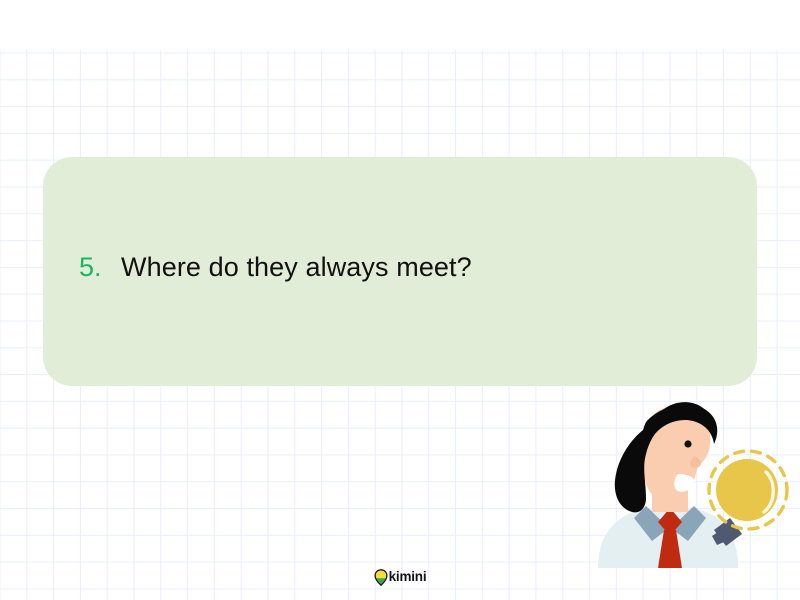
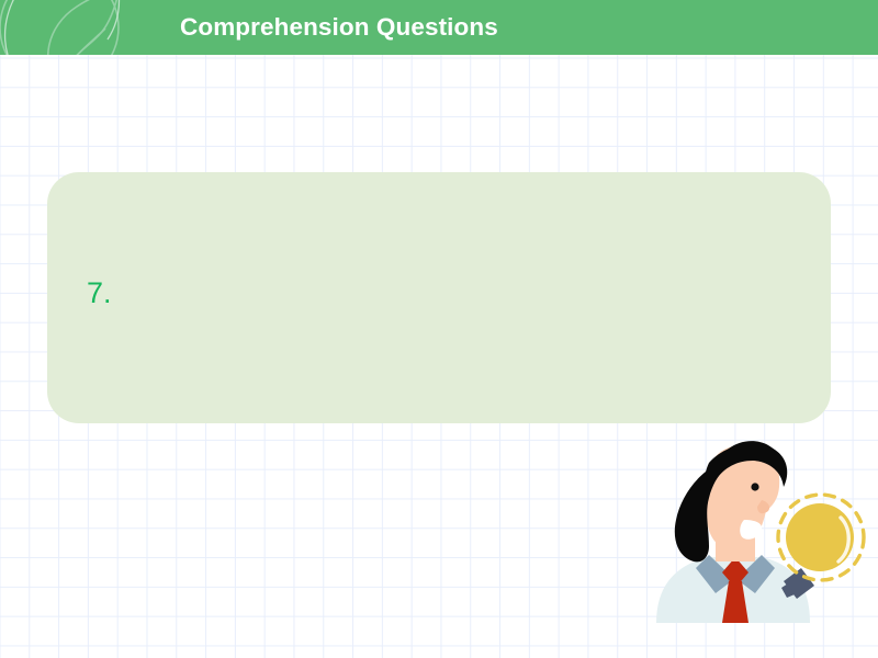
+ Comprehension Questions
- 5.
+ 7.
- Where do they always meet?
- kimini
